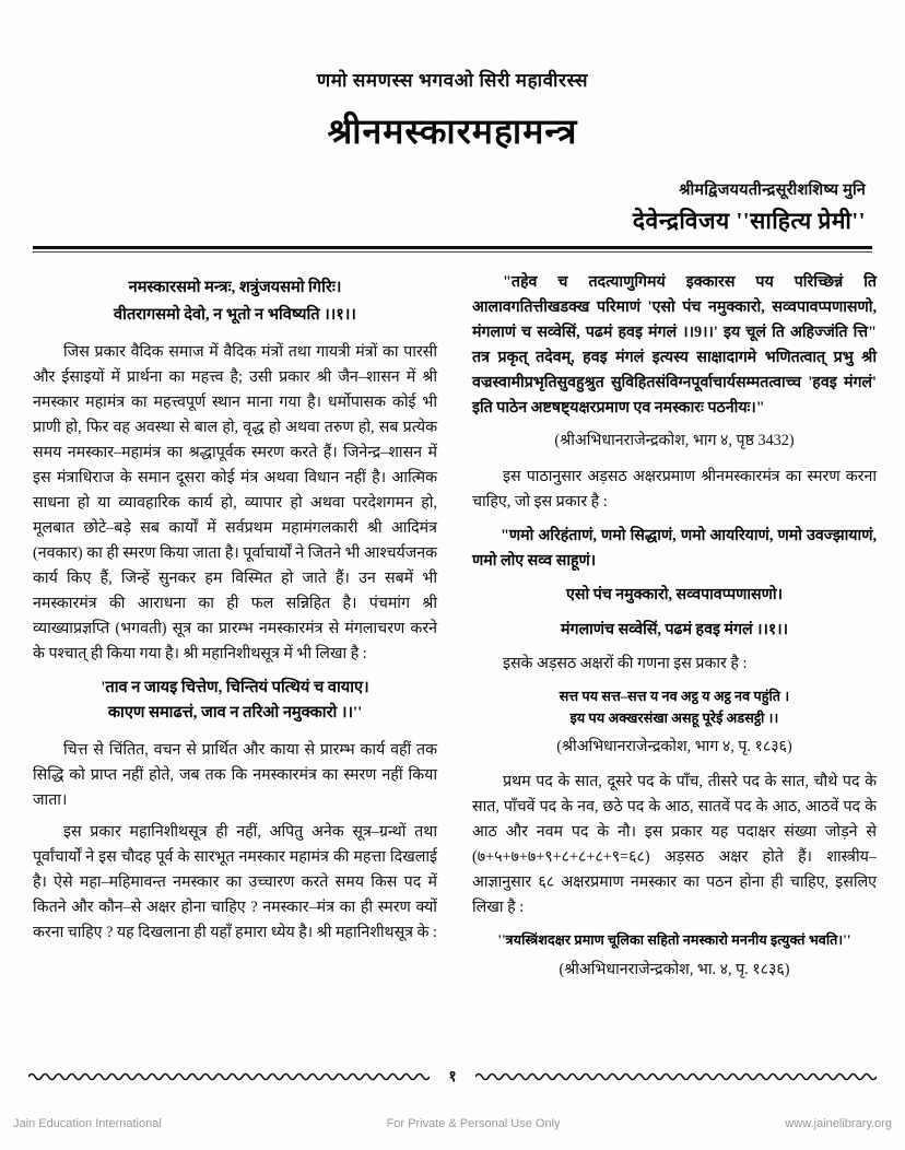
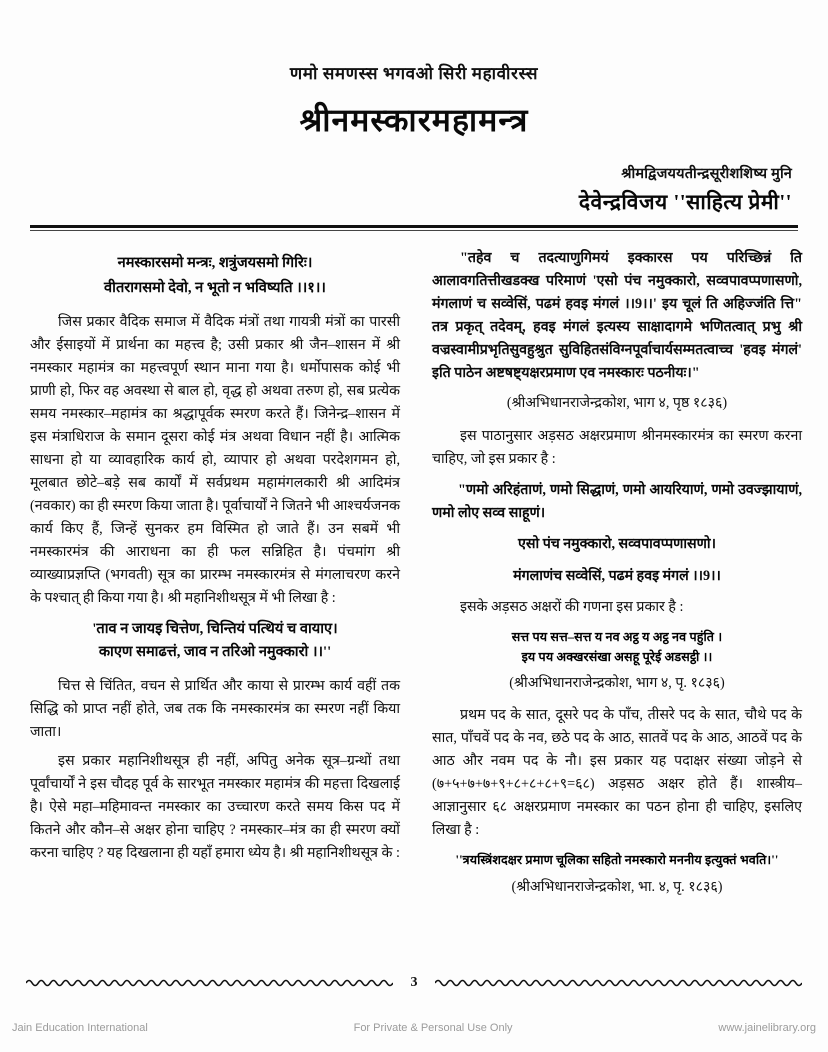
  णमो समणस्स भगवओ सिरी महावीरस्स
  श्रीनमस्कारमहामन्त्र
  श्रीमद्विजययतीन्द्रसूरीशशिष्य मुनि
  देवेन्द्रविजय ''साहित्य प्रेमी''
  नमस्कारसमो मन्त्रः, शत्रुंजयसमो गिरिः।
  वीतरागसमो देवो, न भूतो न भविष्यति ।।१।।
  जिस प्रकार वैदिक समाज में वैदिक मंत्रों तथा गायत्री मंत्रों का पारसी और ईसाइयों में प्रार्थना का महत्त्व है; उसी प्रकार श्री जैन–शासन में श्री नमस्कार महामंत्र का महत्त्वपूर्ण स्थान माना गया है। धर्मोपासक कोई भी प्राणी हो, फिर वह अवस्था से बाल हो, वृद्ध हो अथवा तरुण हो, सब प्रत्येक समय नमस्कार–महामंत्र का श्रद्धापूर्वक स्मरण करते हैं। जिनेन्द्र–शासन में इस मंत्राधिराज के समान दूसरा कोई मंत्र अथवा विधान नहीं है। आत्मिक साधना हो या व्यावहारिक कार्य हो, व्यापार हो अथवा परदेशगमन हो, मूलबात छोटे–बड़े सब कार्यों में सर्वप्रथम महामंगलकारी श्री आदिमंत्र (नवकार) का ही स्मरण किया जाता है। पूर्वाचार्यों ने जितने भी आश्चर्यजनक कार्य किए हैं, जिन्हें सुनकर हम विस्मित हो जाते हैं। उन सबमें भी नमस्कारमंत्र की आराधना का ही फल सन्निहित है। पंचमांग श्री व्याख्याप्रज्ञप्ति (भगवती) सूत्र का प्रारम्भ नमस्कारमंत्र से मंगलाचरण करने के पश्चात् ही किया गया है। श्री महानिशीथसूत्र में भी लिखा है :
  'ताव न जायइ चित्तेण, चिन्तियं पत्थियं च वायाए।
  काएण समाढत्तं, जाव न तरिओ नमुक्कारो ।।''
  चित्त से चिंतित, वचन से प्रार्थित और काया से प्रारम्भ कार्य वहीं तक सिद्धि को प्राप्त नहीं होते, जब तक कि नमस्कारमंत्र का स्मरण नहीं किया जाता।
  इस प्रकार महानिशीथसूत्र ही नहीं, अपितु अनेक सूत्र–ग्रन्थों तथा पूर्वांचार्यों ने इस चौदह पूर्व के सारभूत नमस्कार महामंत्र की महत्ता दिखलाई है। ऐसे महा–महिमावन्त नमस्कार का उच्चारण करते समय किस पद में कितने और कौन–से अक्षर होना चाहिए ? नमस्कार–मंत्र का ही स्मरण क्यों करना चाहिए ? यह दिखलाना ही यहाँ हमारा ध्येय है। श्री महानिशीथसूत्र के :
  "तहेव च तदत्याणुगिमयं इक्कारस पय परिच्छिन्नं ति आलावगतित्तीखडक्ख परिमाणं 'एसो पंच नमुक्कारो, सव्वपावप्पणासणो, मंगलाणं च सव्वेसिं, पढमं हवइ मंगलं ।।9।।' इय चूलं ति अहिज्जंति त्ति" तत्र प्रकृत् तदेवम्, हवइ मंगलं इत्यस्य साक्षादागमे भणितत्वात् प्रभु श्री वज्रस्वामीप्रभृतिसुवहुश्रुत सुविहितसंविग्नपूर्वाचार्यसम्मतत्वाच्च 'हवइ मंगलं' इति पाठेन अष्टषष्ट्यक्षरप्रमाण एव नमस्कारः पठनीयः।"
- (श्रीअभिधानराजेन्द्रकोश, भाग ४, पृष्ठ 3432)
+ (श्रीअभिधानराजेन्द्रकोश, भाग ४, पृष्ठ १८३६)
  इस पाठानुसार अड़सठ अक्षरप्रमाण श्रीनमस्कारमंत्र का स्मरण करना चाहिए, जो इस प्रकार है :
  "णमो अरिहंताणं, णमो सिद्धाणं, णमो आयरियाणं, णमो उवज्झायाणं, णमो लोए सव्व साहूणं।
  एसो पंच नमुक्कारो, सव्वपावप्पणासणो।
- मंगलाणंच सव्वेसिं, पढमं हवइ मंगलं ।।१।।
+ मंगलाणंच सव्वेसिं, पढमं हवइ मंगलं ।।9।।
  इसके अड़सठ अक्षरों की गणना इस प्रकार है :
  सत्त पय सत्त–सत्त य नव अट्ठ य अट्ठ नव पहुंति ।
  इय पय अक्खरसंखा असहू पूरेई अडसट्ठी ।।
  (श्रीअभिधानराजेन्द्रकोश, भाग ४, पृ. १८३६)
  प्रथम पद के सात, दूसरे पद के पाँच, तीसरे पद के सात, चौथे पद के सात, पाँचवें पद के नव, छठे पद के आठ, सातवें पद के आठ, आठवें पद के आठ और नवम पद के नौ। इस प्रकार यह पदाक्षर संख्या जोड़ने से (७+५+७+७+९+८+८+८+९=६८) अड़सठ अक्षर होते हैं। शास्त्रीय–आज्ञानुसार ६८ अक्षरप्रमाण नमस्कार का पठन होना ही चाहिए, इसलिए लिखा है :
  ''त्रयस्त्रिंशदक्षर प्रमाण चूलिका सहितो नमस्कारो मननीय इत्युक्तं भवति।''
  (श्रीअभिधानराजेन्द्रकोश, भा. ४, पृ. १८३६)
- १
+ 3
  Jain Education International
  For Private & Personal Use Only
  www.jainelibrary.org
